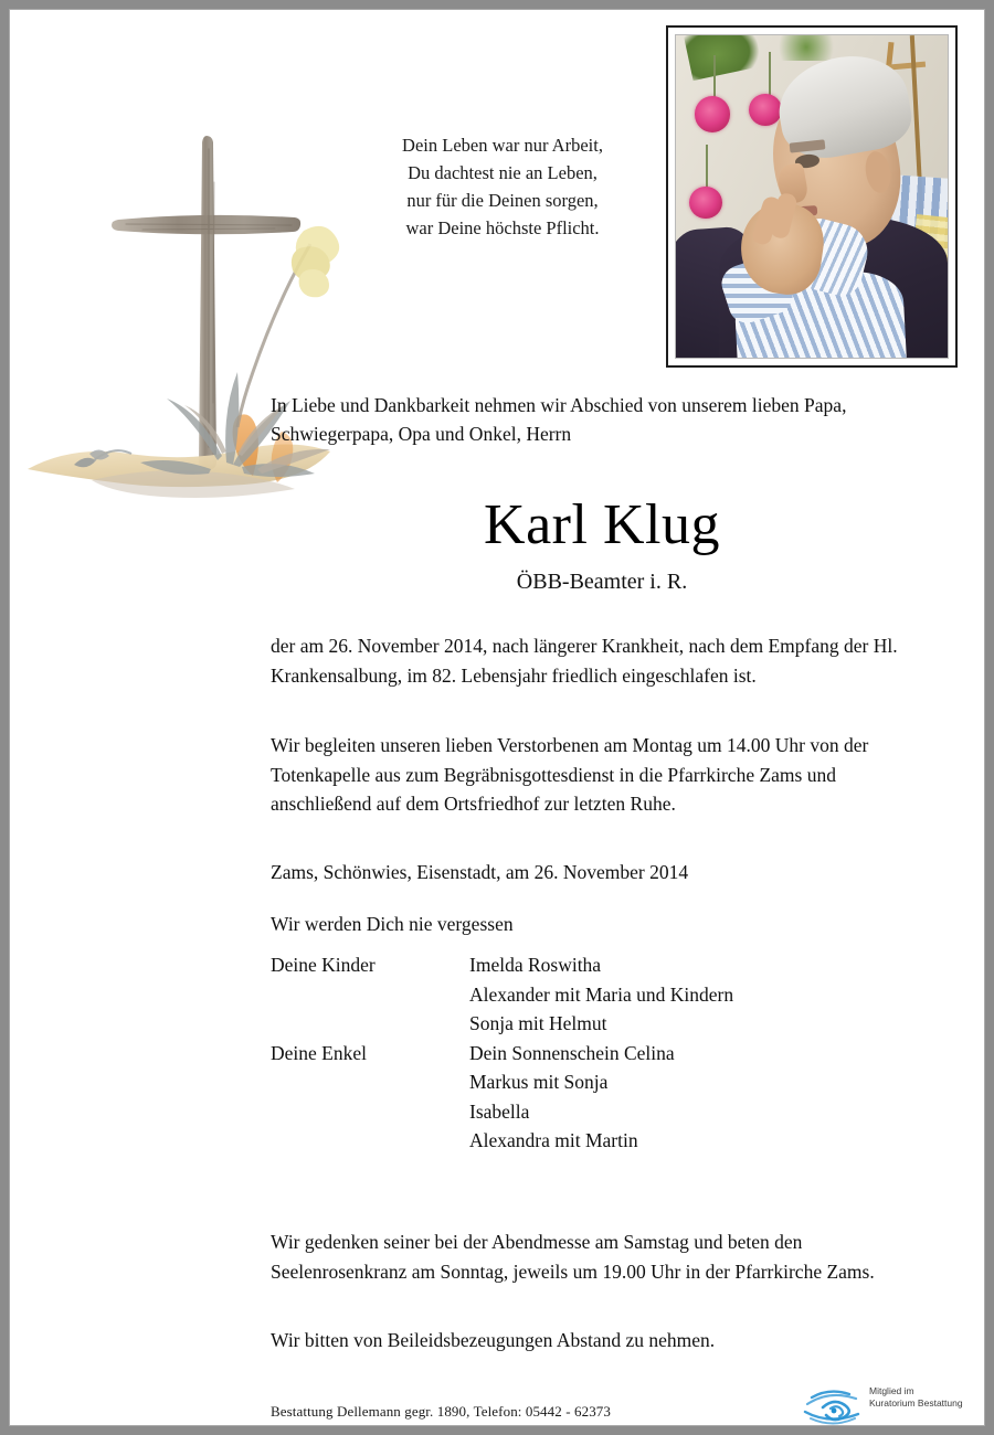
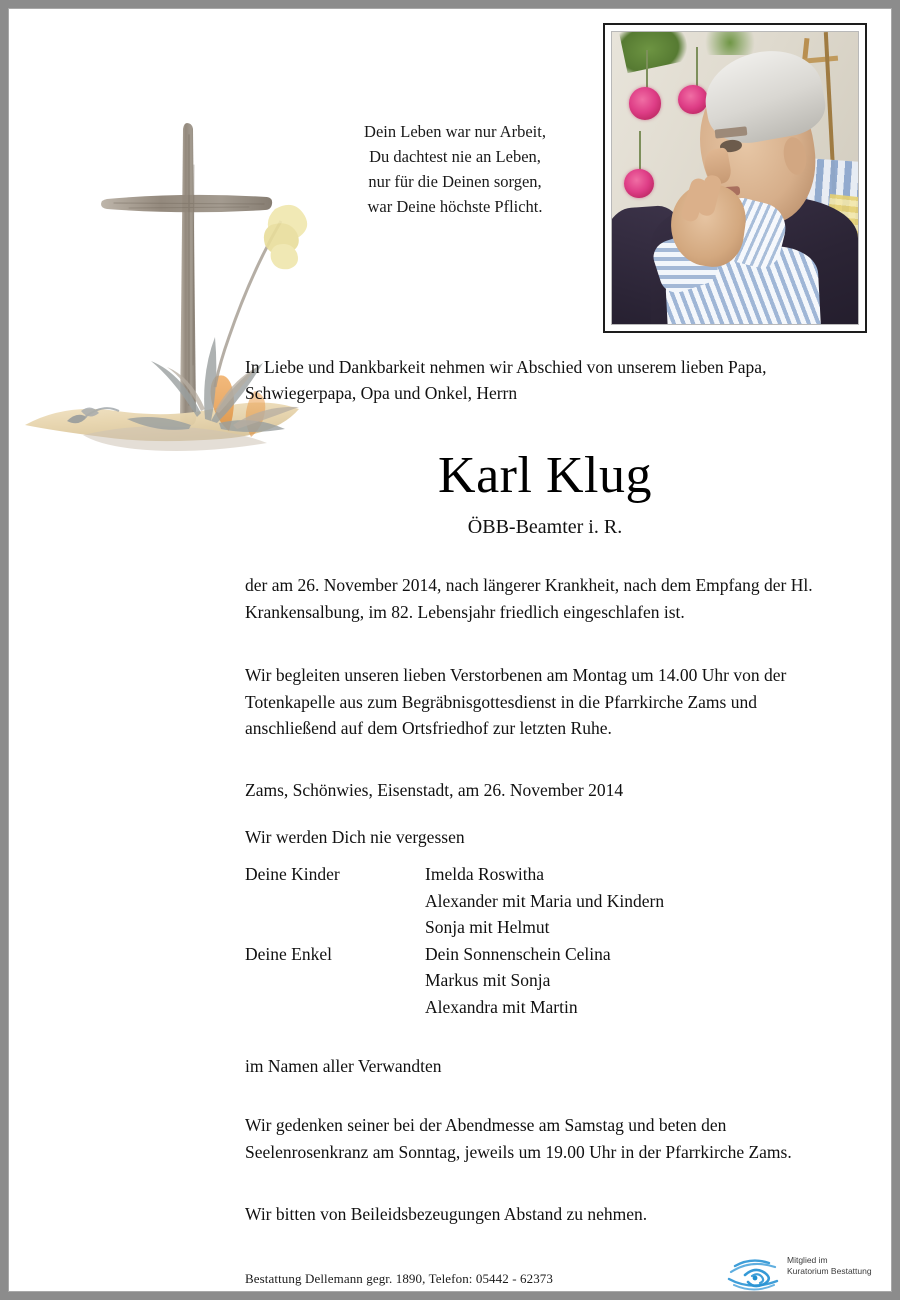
  Dein Leben war nur Arbeit,
  Du dachtest nie an Leben,
  nur für die Deinen sorgen,
  war Deine höchste Pflicht.
  In Liebe und Dankbarkeit nehmen wir Abschied von unserem lieben Papa, Schwiegerpapa, Opa und Onkel, Herrn
  Karl Klug
  ÖBB-Beamter i. R.
  der am 26. November 2014, nach längerer Krankheit, nach dem Empfang der Hl. Krankensalbung, im 82. Lebensjahr friedlich eingeschlafen ist.
  Wir begleiten unseren lieben Verstorbenen am Montag um 14.00 Uhr von der Totenkapelle aus zum Begräbnisgottesdienst in die Pfarrkirche Zams und anschließend auf dem Ortsfriedhof zur letzten Ruhe.
  Zams, Schönwies, Eisenstadt, am 26. November 2014
  Wir werden Dich nie vergessen
  Deine Kinder
  Imelda Roswitha
  Alexander mit Maria und Kindern
  Sonja mit Helmut
  Deine Enkel
  Dein Sonnenschein Celina
  Markus mit Sonja
- Isabella
  Alexandra mit Martin
+ im Namen aller Verwandten
  Wir gedenken seiner bei der Abendmesse am Samstag und beten den Seelenrosenkranz am Sonntag, jeweils um 19.00 Uhr in der Pfarrkirche Zams.
  Wir bitten von Beileidsbezeugungen Abstand zu nehmen.
  Bestattung Dellemann gegr. 1890, Telefon: 05442 - 62373
  Mitglied im
  Kuratorium Bestattung
